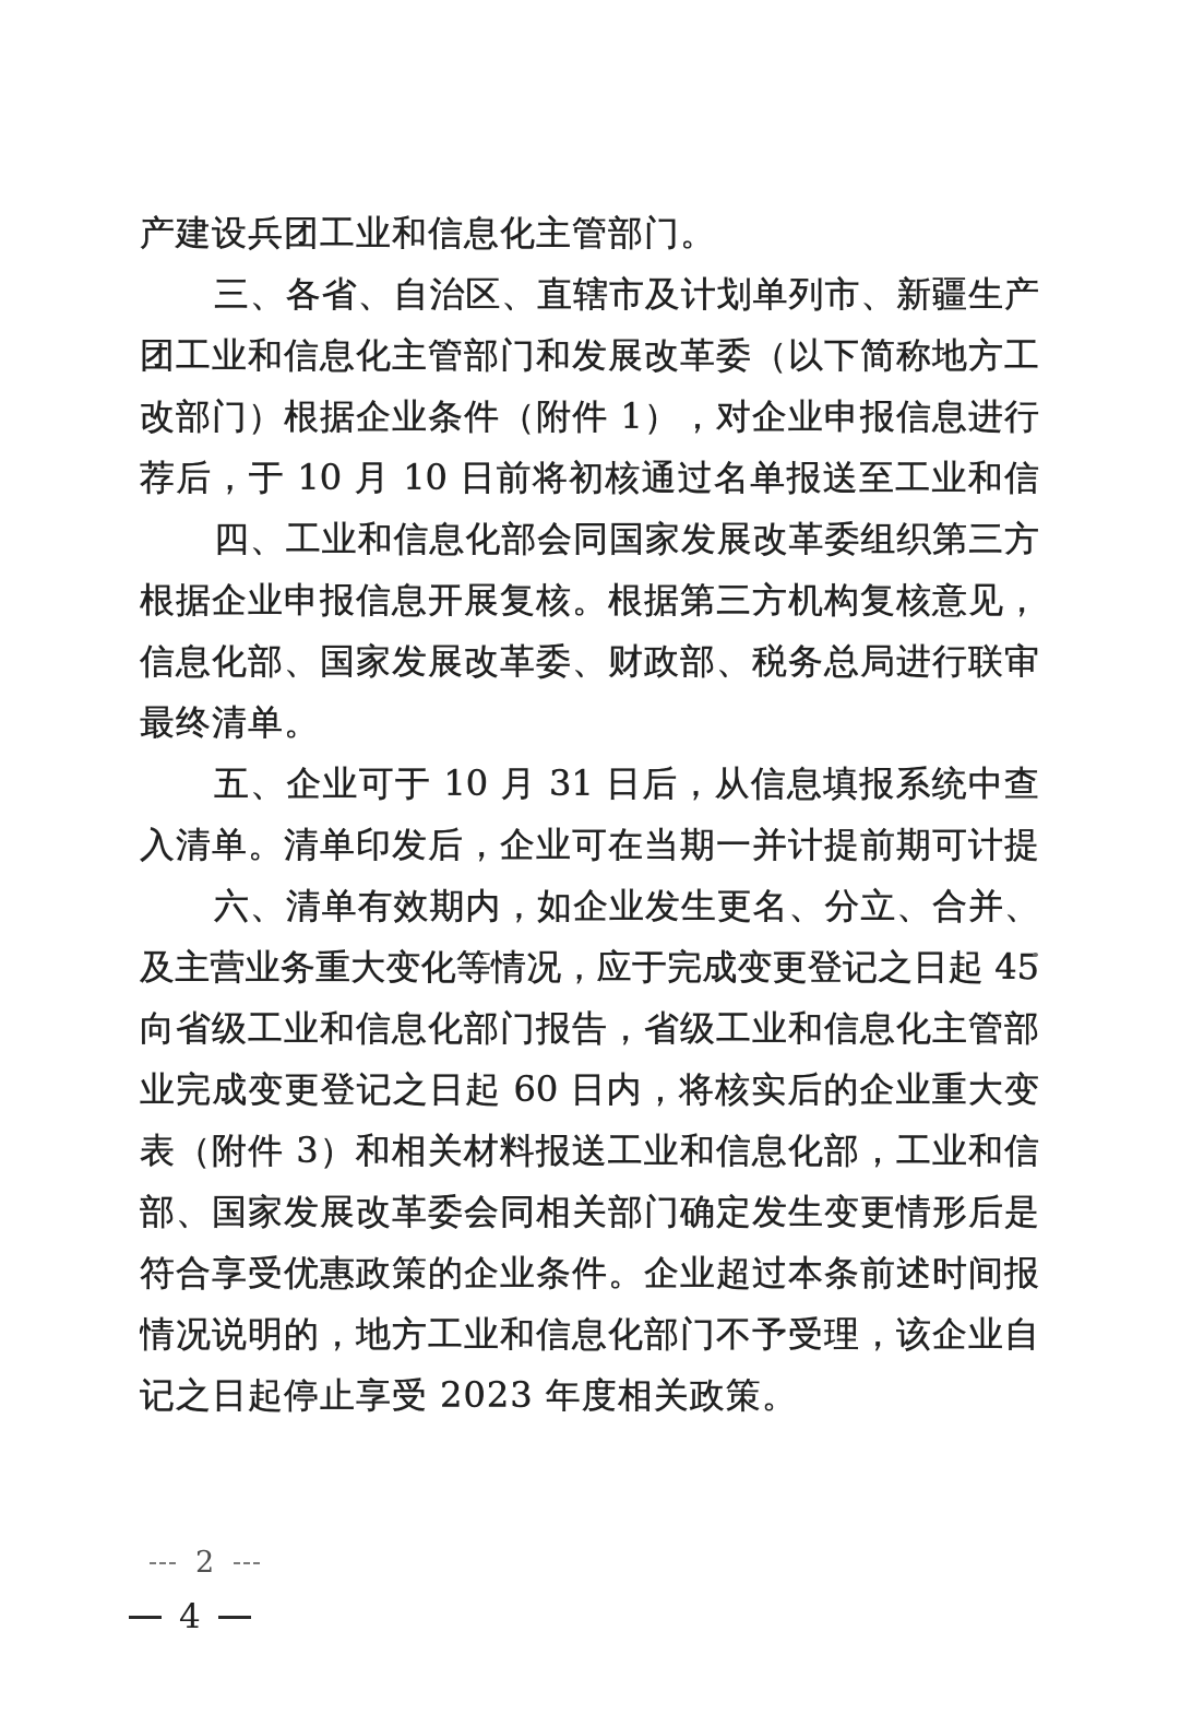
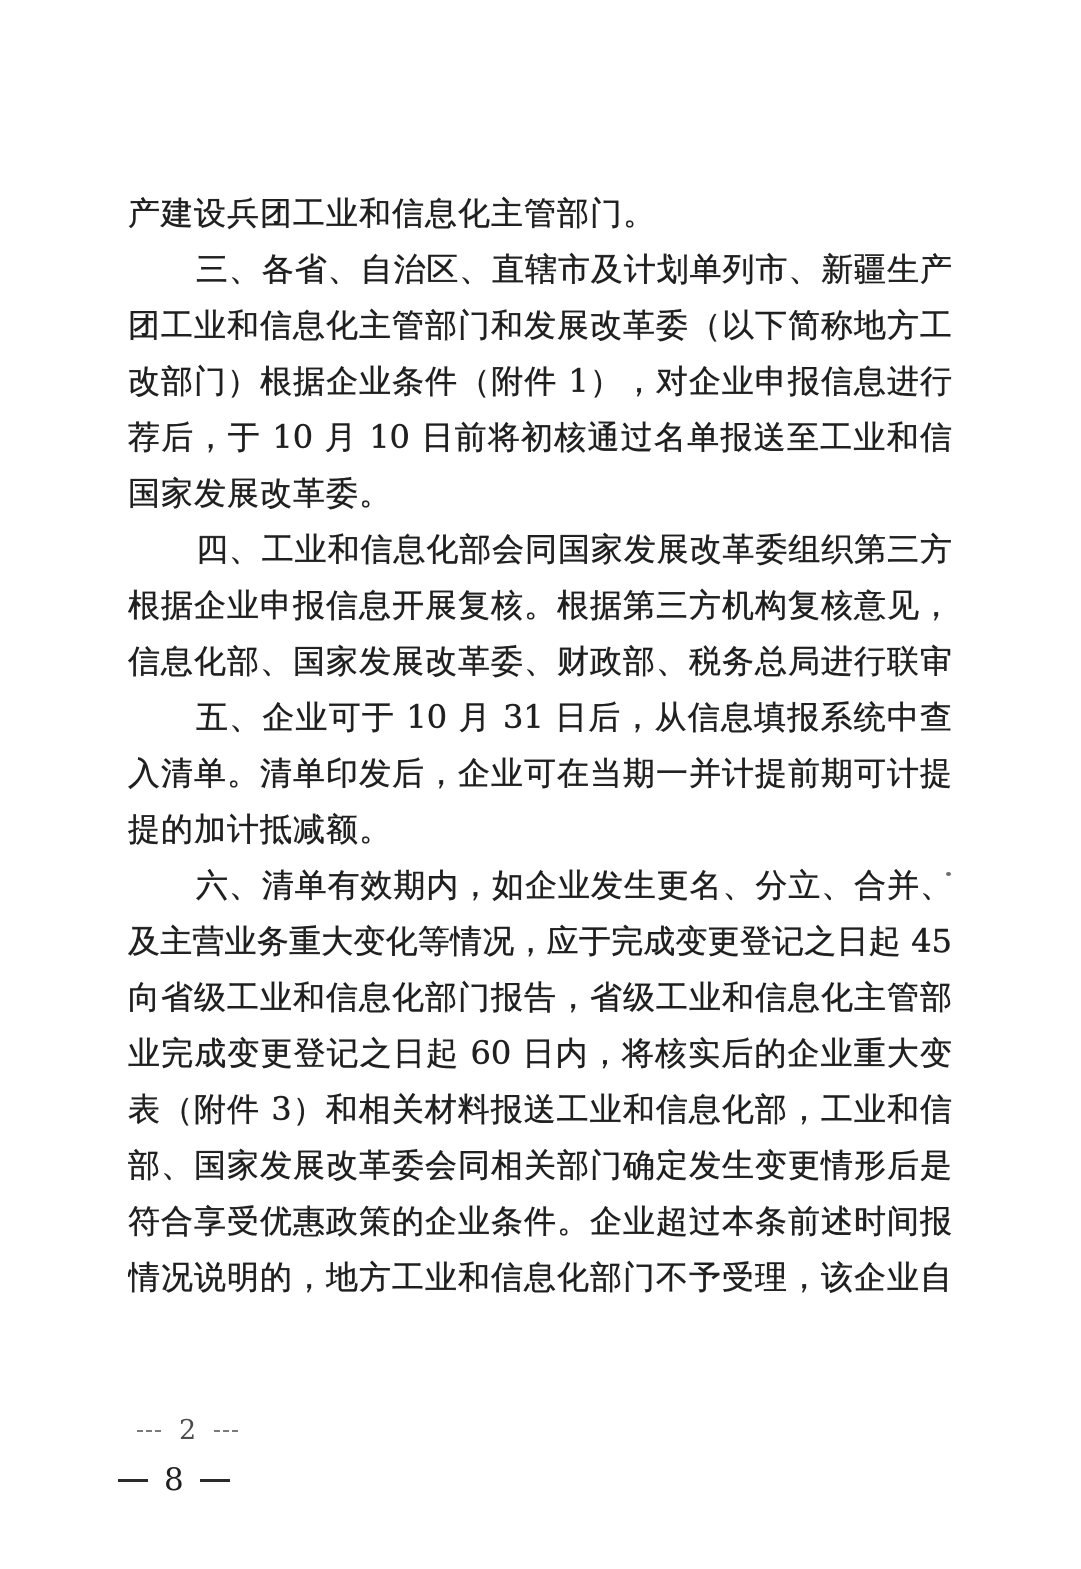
  产建设兵团工业和信息化主管部门。
  三、各省、自治区、直辖市及计划单列市、新疆生产
  团工业和信息化主管部门和发展改革委（以下简称地方工
  改部门）根据企业条件（附件 1），对企业申报信息进行
  荐后，于 10 月 10 日前将初核通过名单报送至工业和信
+ 国家发展改革委。
  四、工业和信息化部会同国家发展改革委组织第三方
  根据企业申报信息开展复核。根据第三方机构复核意见，
  信息化部、国家发展改革委、财政部、税务总局进行联审
- 最终清单。
  五、企业可于 10 月 31 日后，从信息填报系统中查
  入清单。清单印发后，企业可在当期一并计提前期可计提
+ 提的加计抵减额。
  六、清单有效期内，如企业发生更名、分立、合并、
  及主营业务重大变化等情况，应于完成变更登记之日起 45
  向省级工业和信息化部门报告，省级工业和信息化主管部
  业完成变更登记之日起 60 日内，将核实后的企业重大变
  表（附件 3）和相关材料报送工业和信息化部，工业和信
  部、国家发展改革委会同相关部门确定发生变更情形后是
  符合享受优惠政策的企业条件。企业超过本条前述时间报
  情况说明的，地方工业和信息化部门不予受理，该企业自
- 记之日起停止享受 2023 年度相关政策。
  2
- 4
+ 8
